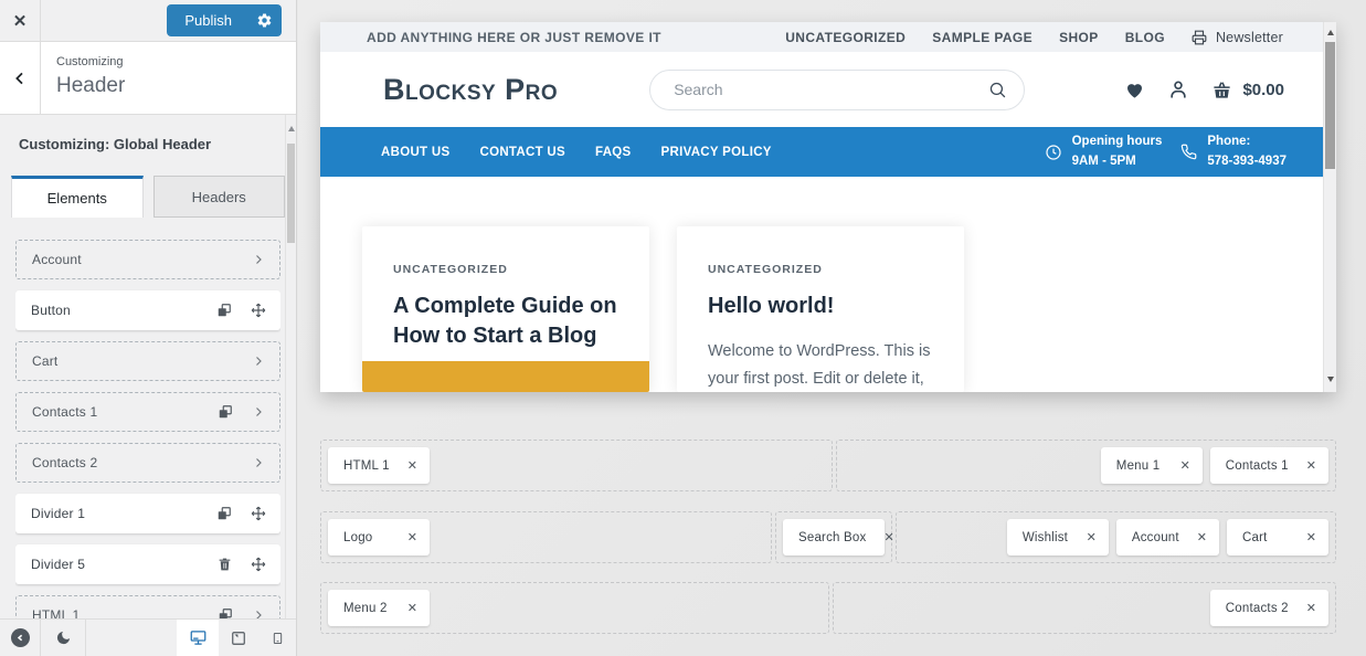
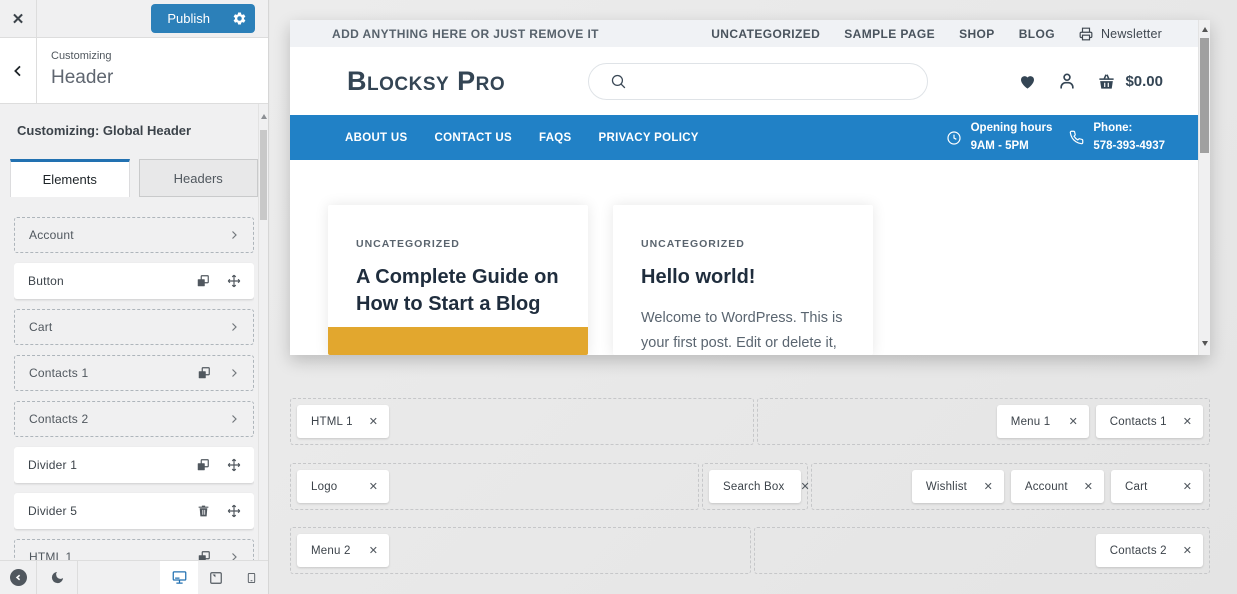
  ✕
  Publish
  Customizing
  Header
  Customizing: Global Header
  Elements
  Headers
  Account
  Button
  Cart
  Contacts 1
  Contacts 2
  Divider 1
  Divider 5
  HTML 1
  ADD ANYTHING HERE OR JUST REMOVE IT
  UNCATEGORIZED
  SAMPLE PAGE
  SHOP
  BLOG
  Newsletter
  Blocksy Pro
- Search
  $0.00
  ABOUT US
  CONTACT US
  FAQS
  PRIVACY POLICY
  Opening hours
  9AM - 5PM
  Phone:
  578-393-4937
  UNCATEGORIZED
  A Complete Guide on How to Start a Blog
  UNCATEGORIZED
  Hello world!
  Welcome to WordPress. This is your first post. Edit or delete it,
  HTML 1
  ✕
  Menu 1
  ✕
  Contacts 1
  ✕
  Logo
  ✕
  Search Box
  ✕
  Wishlist
  ✕
  Account
  ✕
  Cart
  ✕
  Menu 2
  ✕
  Contacts 2
  ✕
